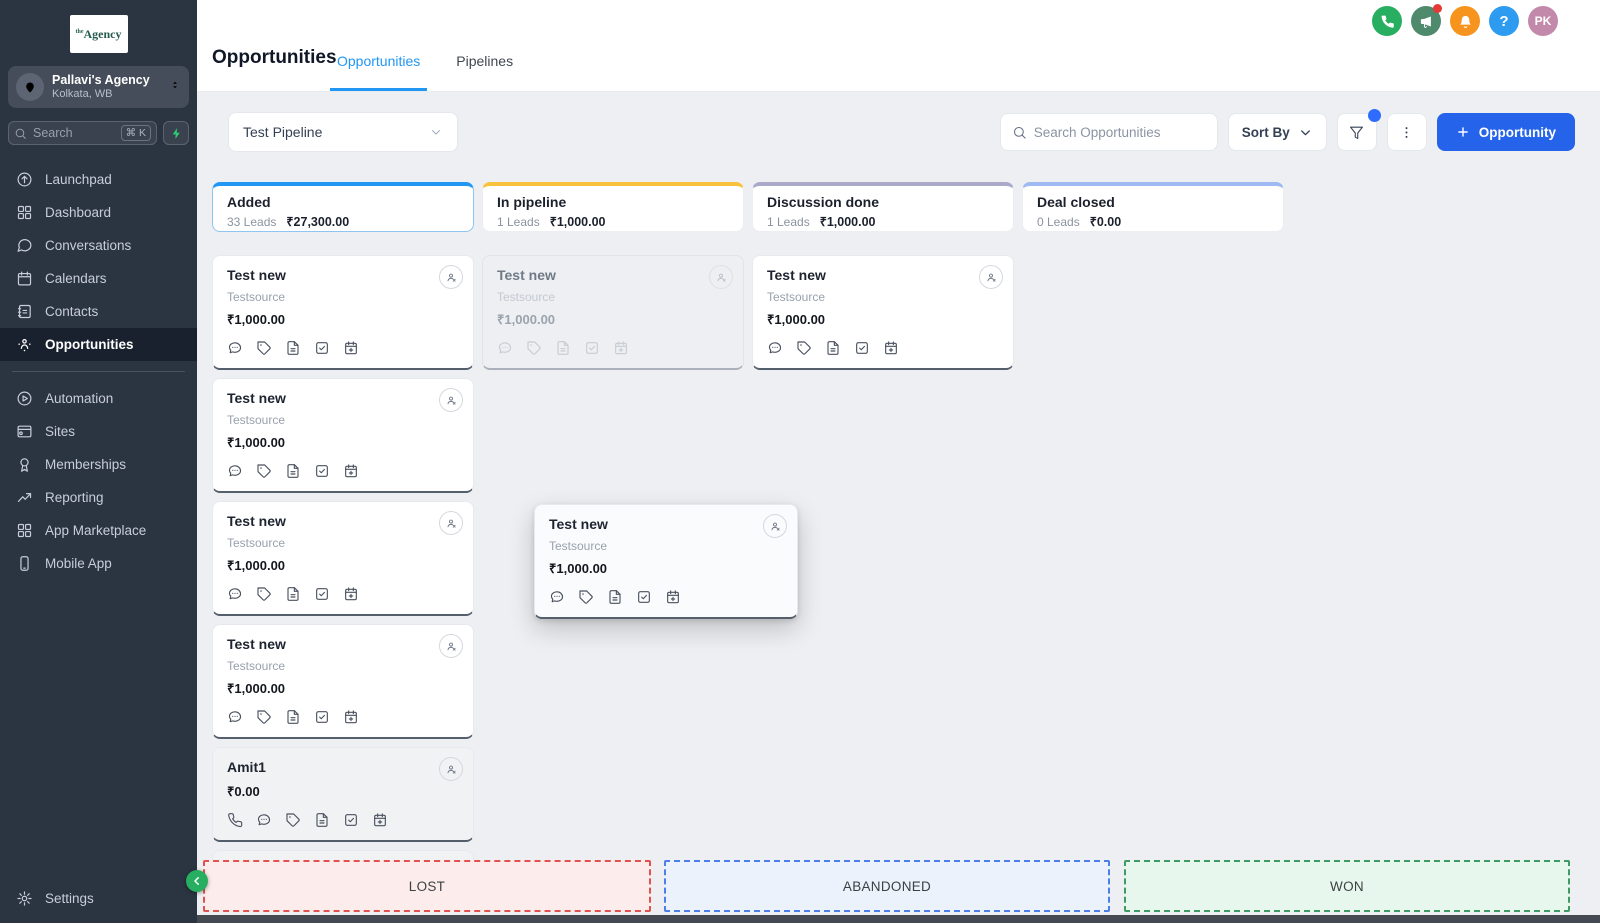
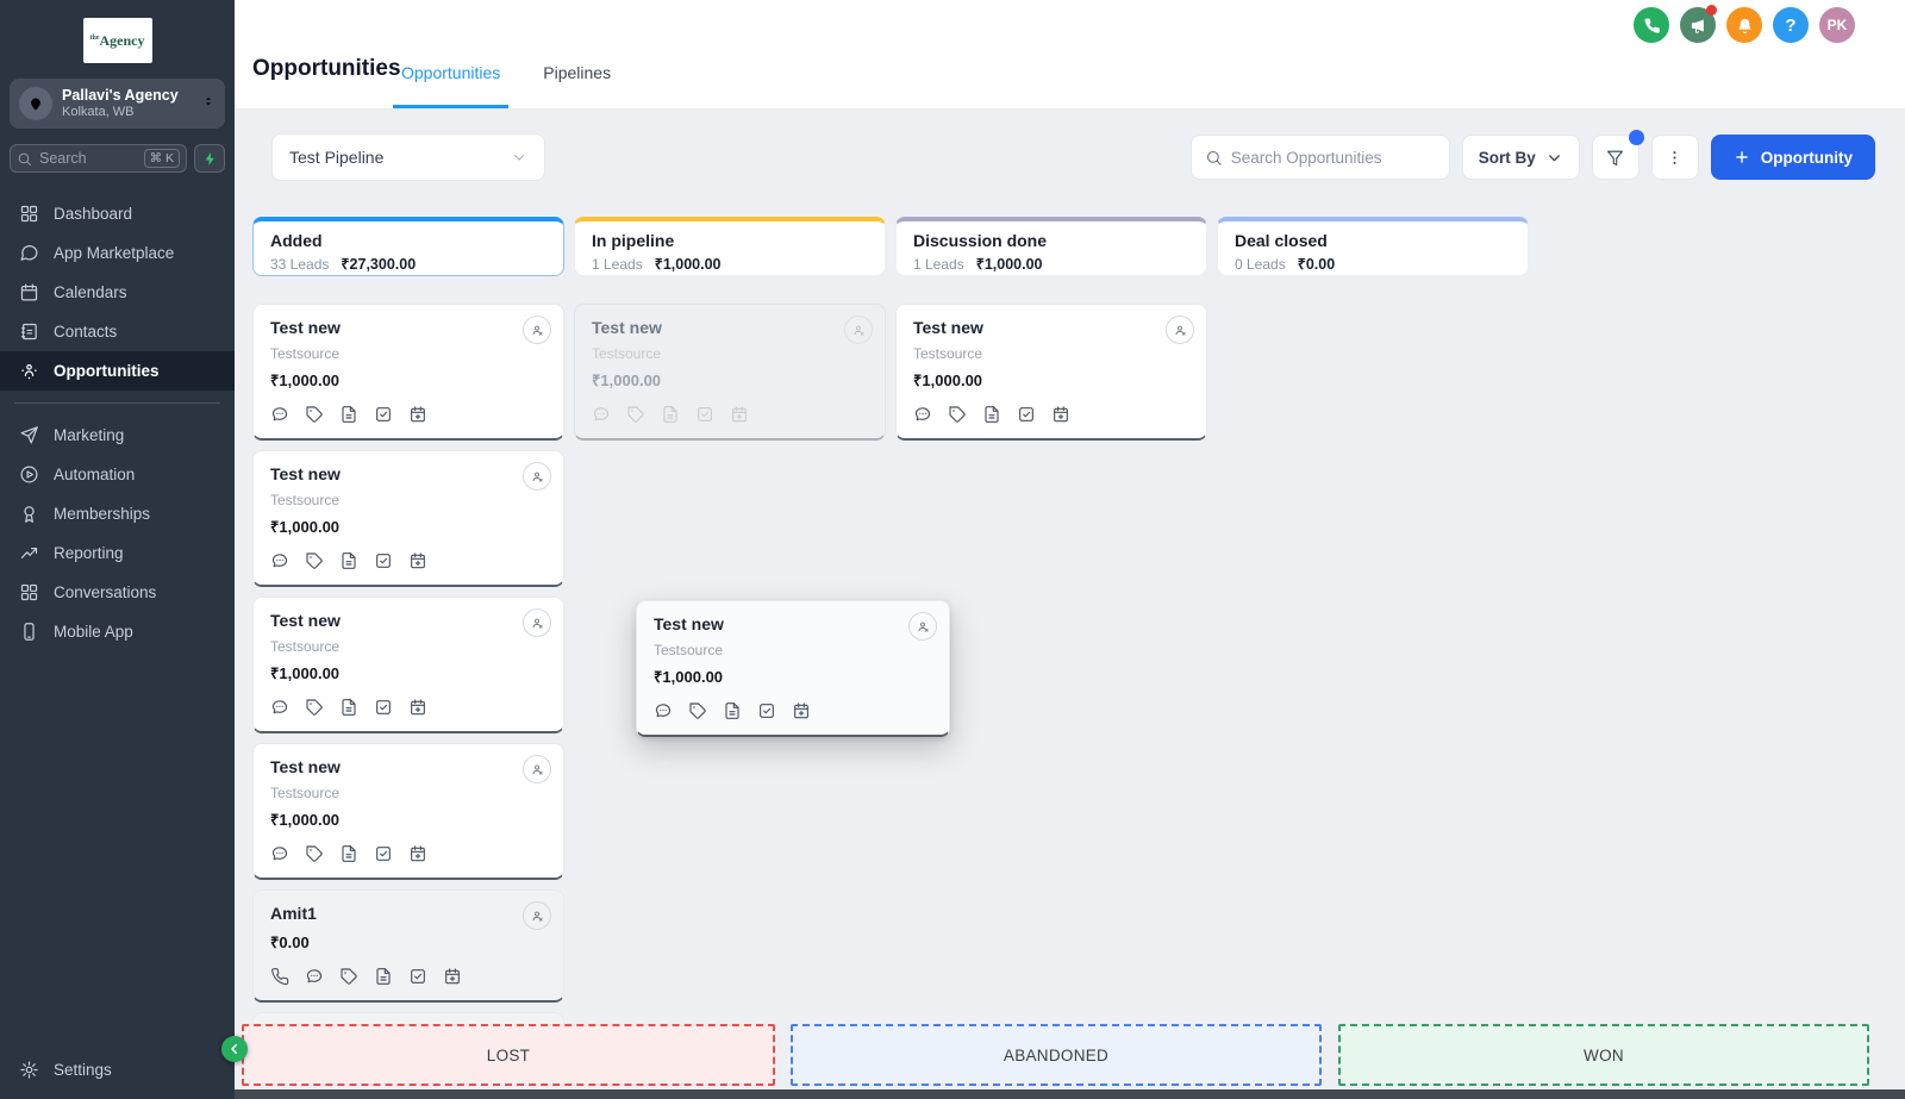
  Pallavi's Agency
  Kolkata, WB
  Search
  ⌘ K
- Launchpad
  Dashboard
- Conversations
+ App Marketplace
  Calendars
  Contacts
  Opportunities
+ Marketing
  Automation
- Sites
  Memberships
  Reporting
- App Marketplace
+ Conversations
  Mobile App
  Settings
  Opportunities
  Opportunities
  Pipelines
  ?
  PK
  Test Pipeline
  Search Opportunities
  Sort By
  Opportunity
  Added
  33 Leads ₹27,300.00
  Test new
  Testsource
  ₹1,000.00
  Test new
  Testsource
  ₹1,000.00
  Test new
  Testsource
  ₹1,000.00
  Test new
  Testsource
  ₹1,000.00
  Amit1
  ₹0.00
  In pipeline
  1 Leads ₹1,000.00
  Test new
  Testsource
  ₹1,000.00
  Discussion done
  1 Leads ₹1,000.00
  Test new
  Testsource
  ₹1,000.00
  Deal closed
  0 Leads ₹0.00
  Test new
  Testsource
  ₹1,000.00
  LOST
  ABANDONED
  WON
